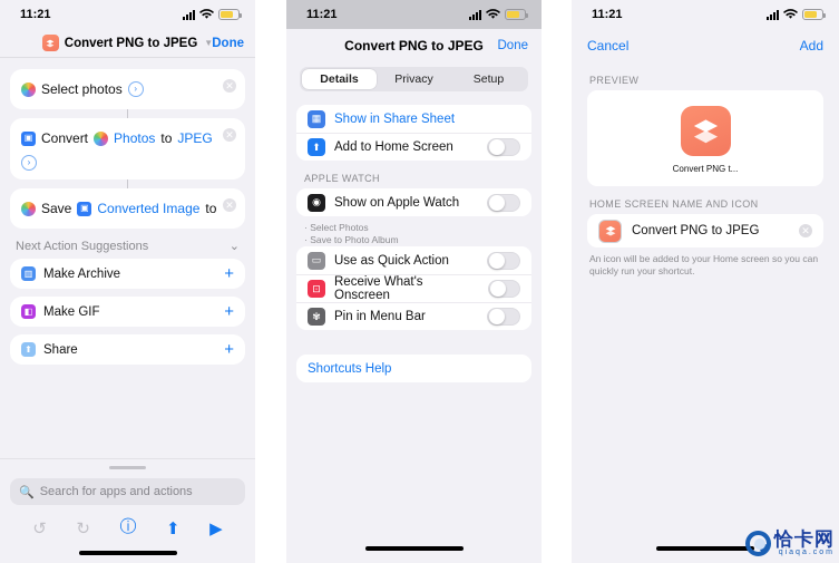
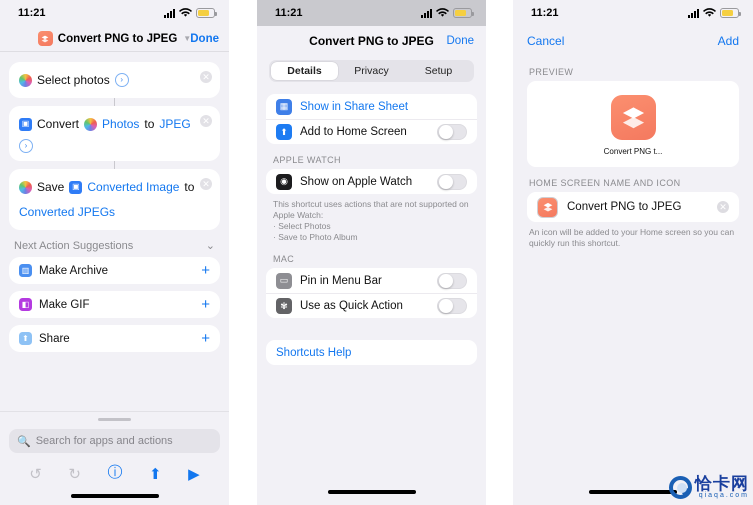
  11:21
  Convert PNG to JPEG
  ▼
  Done
  ✕
  Select photos
  ›
  ✕
  ▣
  Convert
  Photos
  to
  JPEG
  ›
  ✕
  Save
  ▣
  Converted Image
  to
+ Converted JPEGs
  Next Action Suggestions
  ⌄
  ▥
  Make Archive
  +
  ◧
  Make GIF
  +
  ⬆
  Share
  +
  🔍
  Search for apps and actions
  ↺
  ↻
  ⓘ
  ⬆
  ▶
  11:21
  Convert PNG to JPEG
  Done
  Details
  Privacy
  Setup
  ▦
  Show in Share Sheet
  ⬆
  Add to Home Screen
  APPLE WATCH
  ◉
  Show on Apple Watch
+ This shortcut uses actions that are not supported on Apple Watch:
  · Select Photos
  · Save to Photo Album
+ MAC
  ▭
- Use as Quick Action
+ Pin in Menu Bar
- ⊡
- Receive What's Onscreen
  ✾
- Pin in Menu Bar
+ Use as Quick Action
  Shortcuts Help
  11:21
  Cancel
  Add
  PREVIEW
  Convert PNG t...
  HOME SCREEN NAME AND ICON
  Convert PNG to JPEG
  ✕
- An icon will be added to your Home screen so you can quickly run your shortcut.
+ An icon will be added to your Home screen so you can quickly run this shortcut.
  恰卡网
